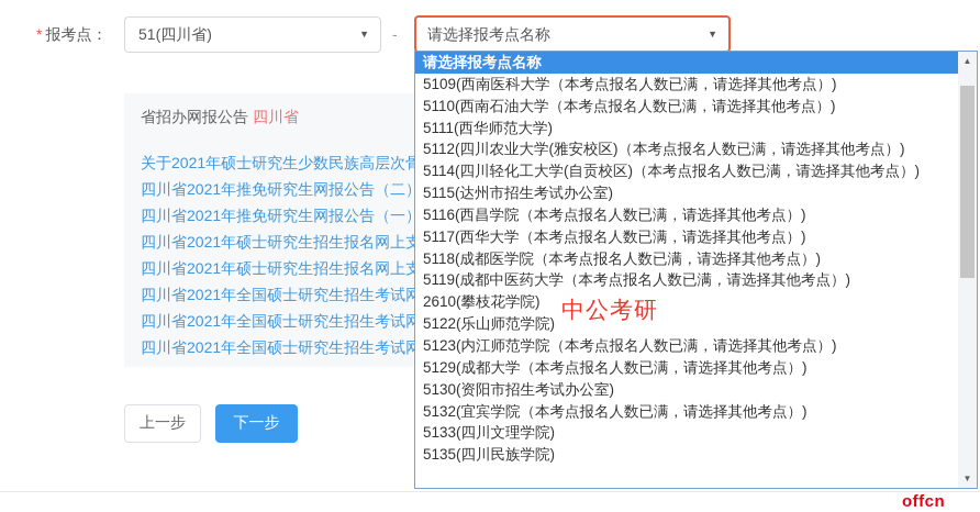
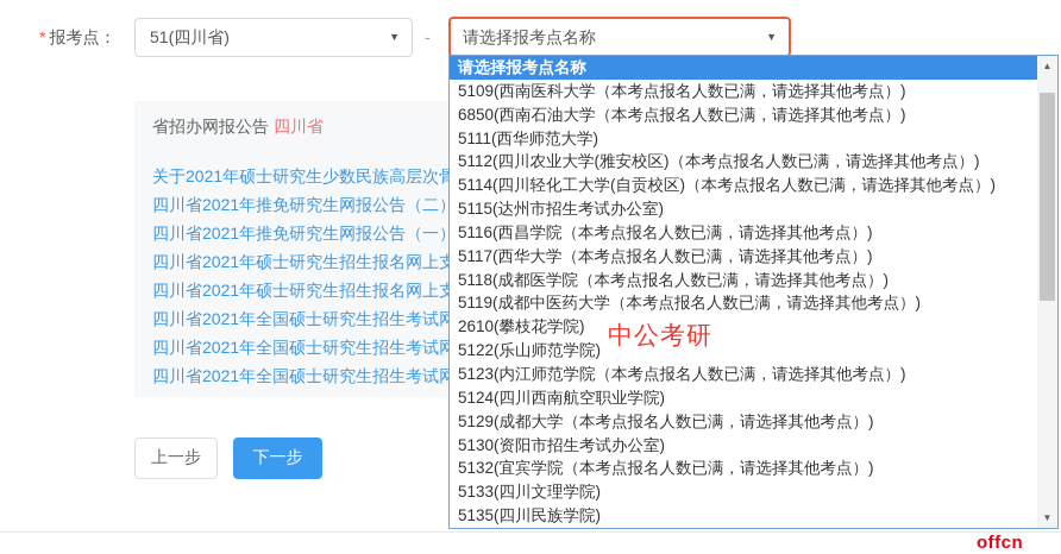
  * 报考点：
  51(四川省)
  ▼
  -
  请选择报考点名称
  ▼
  省招办网报公告 四川省
  关于2021年硕士研究生少数民族高层次
  四川省2021年推免研究生网报公告（二
  四川省2021年推免研究生网报公告（一
  四川省2021年硕士研究生招生报名网上
  四川省2021年硕士研究生招生报名网上
  四川省2021年全国硕士研究生招生考试
  四川省2021年全国硕士研究生招生考试
  四川省2021年全国硕士研究生招生考试
  上一步
  下一步
  请选择报考点名称
  5109(西南医科大学（本考点报名人数已满，请选择其他考点）)
- 5110(西南石油大学（本考点报名人数已满，请选择其他考点）)
+ 6850(西南石油大学（本考点报名人数已满，请选择其他考点）)
  5111(西华师范大学)
  5112(四川农业大学(雅安校区)（本考点报名人数已满，请选择其他考点）)
  5114(四川轻化工大学(自贡校区)（本考点报名人数已满，请选择其他考点）)
  5115(达州市招生考试办公室)
  5116(西昌学院（本考点报名人数已满，请选择其他考点）)
  5117(西华大学（本考点报名人数已满，请选择其他考点）)
  5118(成都医学院（本考点报名人数已满，请选择其他考点）)
  5119(成都中医药大学（本考点报名人数已满，请选择其他考点）)
  2610(攀枝花学院)
  5122(乐山师范学院)
  5123(内江师范学院（本考点报名人数已满，请选择其他考点）)
+ 5124(四川西南航空职业学院)
  5129(成都大学（本考点报名人数已满，请选择其他考点）)
  5130(资阳市招生考试办公室)
  5132(宜宾学院（本考点报名人数已满，请选择其他考点）)
  5133(四川文理学院)
  5135(四川民族学院)
  ▲
  ▼
  中公考研
  offcn
